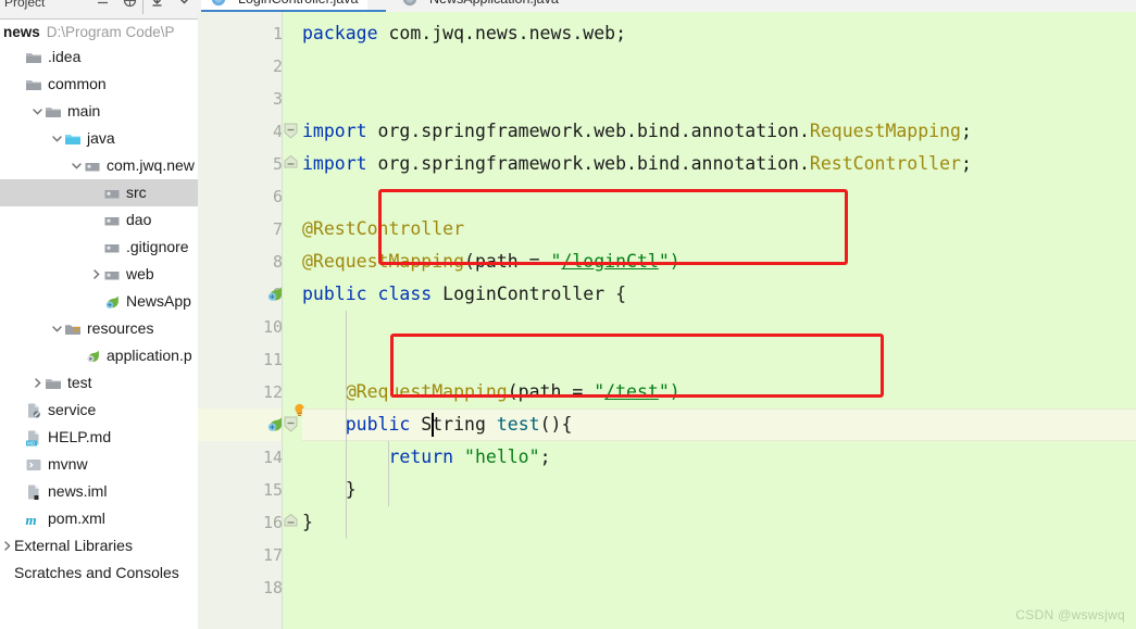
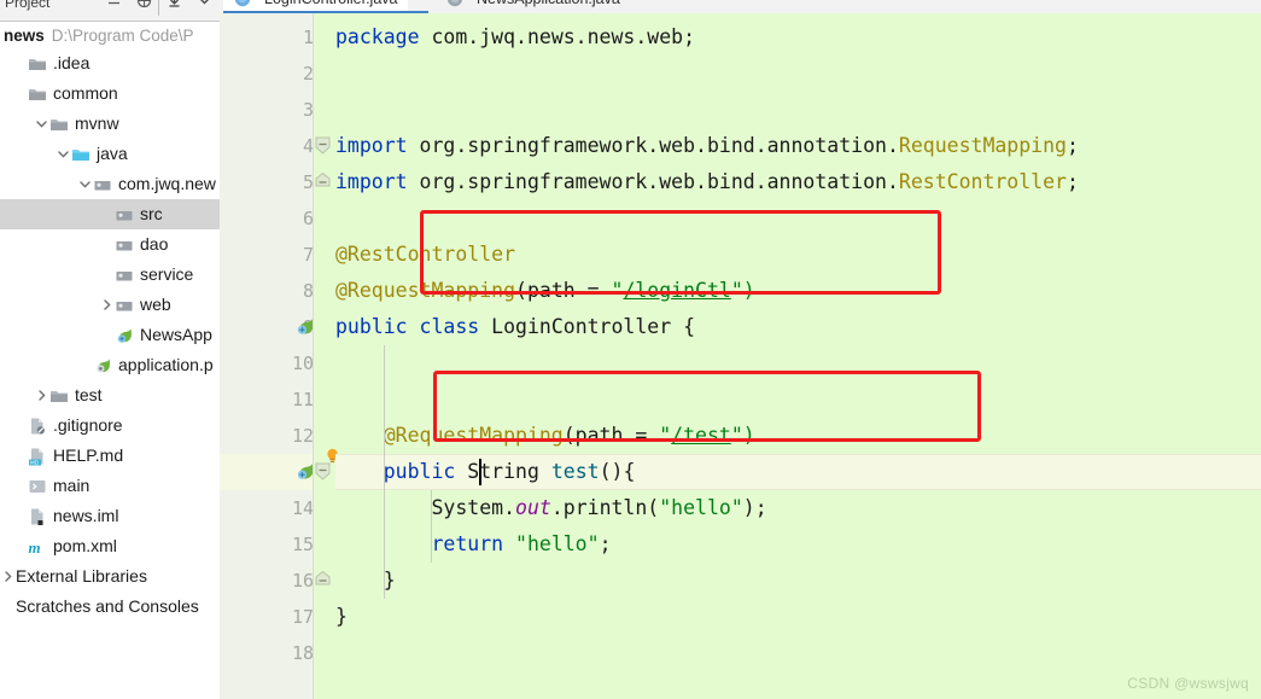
  Project
  news
  D:\Program Code\P
  .idea
  common
- main
+ mvnw
  java
  com.jwq.new
  src
  dao
- .gitignore
+ service
  web
  NewsApp
- resources
  application.p
  test
- service
+ .gitignore
  HELP.md
- mvnw
+ main
  news.iml
  m
  pom.xml
  External Libraries
  Scratches and Consoles
  1
  2
  3
  4
  5
  6
  7
  8
  10
  11
  12
  14
  15
  16
  17
  18
  package com.jwq.news.news.web;
  import org.springframework.web.bind.annotation.RequestMapping;
  import org.springframework.web.bind.annotation.RestController;
  @RestController
  @RequestMapping(path = "/loginCtl")
  public class LoginController {
  @RequestMapping(path = "/test")
  public String test(){
+ System.out.println("hello");
  return "hello";
  }
  }
  CSDN @wswsjwq
